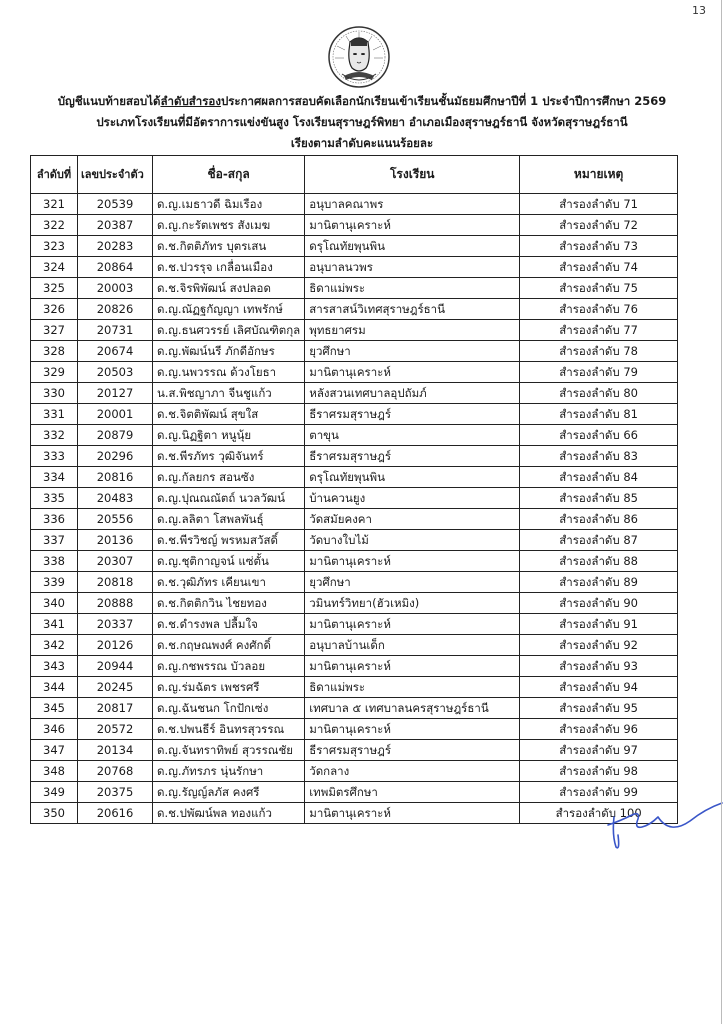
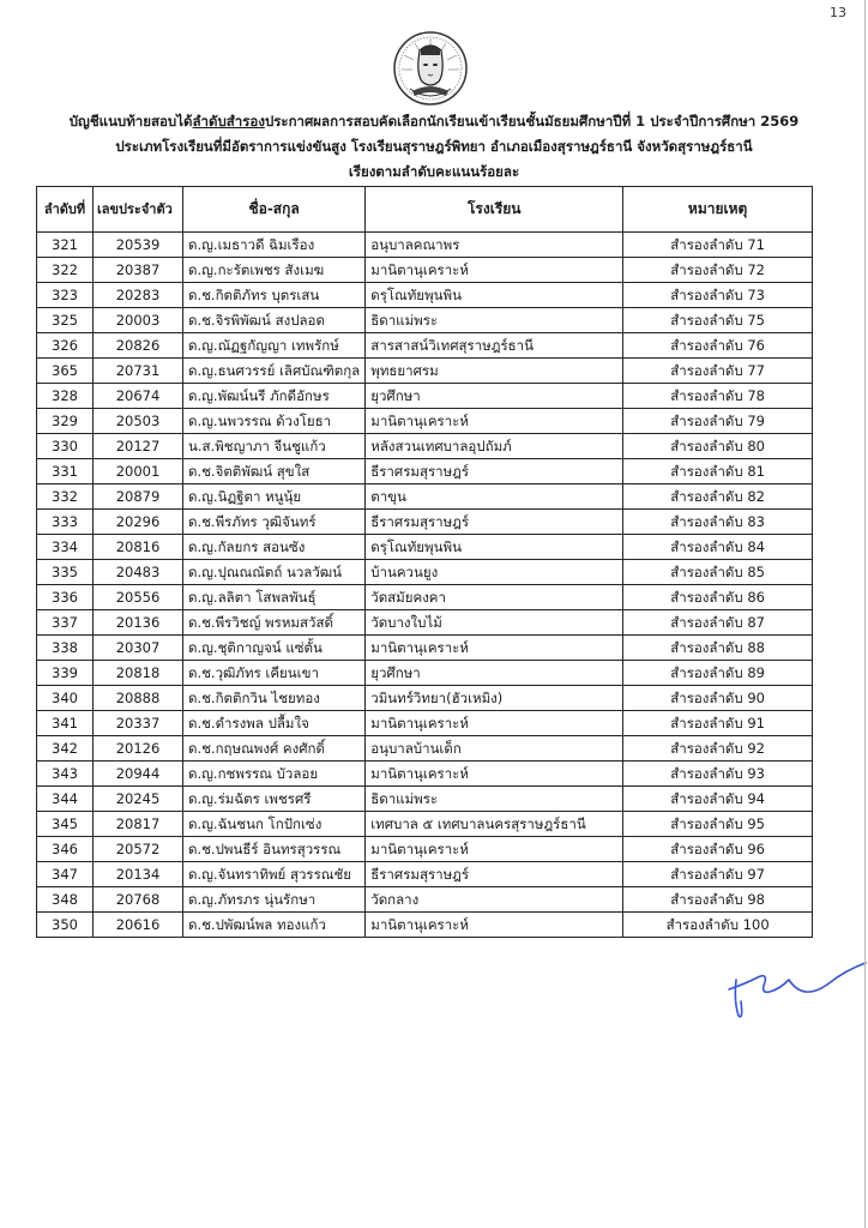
  13
  บัญชีแนบท้ายสอบได้ลำดับสำรองประกาศผลการสอบคัดเลือกนักเรียนเข้าเรียนชั้นมัธยมศึกษาปีที่ 1 ประจำปีการศึกษา 2569
  ประเภทโรงเรียนที่มีอัตราการแข่งขันสูง โรงเรียนสุราษฎร์พิทยา อำเภอเมืองสุราษฎร์ธานี จังหวัดสุราษฎร์ธานี
  เรียงตามลำดับคะแนนร้อยละ
  ลำดับที่	เลขประจำตัว	ชื่อ-สกุล	โรงเรียน	หมายเหตุ
  321	20539	ด.ญ.เมธาวดี ฉิมเรือง	อนุบาลคณาพร	สำรองลำดับ 71
  322	20387	ด.ญ.กะรัตเพชร สังเมฆ	มานิตานุเคราะห์	สำรองลำดับ 72
  323	20283	ด.ช.กิตติภัทร บุตรเสน	ดรุโณทัยพุนพิน	สำรองลำดับ 73
- 324	20864	ด.ช.ปวรรุจ เกลื่อนเมือง	อนุบาลนวพร	สำรองลำดับ 74
  325	20003	ด.ช.จิรพิพัฒน์ สงปลอด	ธิดาแม่พระ	สำรองลำดับ 75
  326	20826	ด.ญ.ณัฏฐกัญญา เทพรักษ์	สารสาสน์วิเทศสุราษฎร์ธานี	สำรองลำดับ 76
- 327	20731	ด.ญ.ธนศวรรย์ เลิศบัณฑิตกุล	พุทธยาศรม	สำรองลำดับ 77
+ 365	20731	ด.ญ.ธนศวรรย์ เลิศบัณฑิตกุล	พุทธยาศรม	สำรองลำดับ 77
  328	20674	ด.ญ.พัฒน์นรี ภักดีอักษร	ยุวศึกษา	สำรองลำดับ 78
  329	20503	ด.ญ.นพวรรณ ด้วงโยธา	มานิตานุเคราะห์	สำรองลำดับ 79
  330	20127	น.ส.พิชญาภา จีนชูแก้ว	หลังสวนเทศบาลอุปถัมภ์	สำรองลำดับ 80
  331	20001	ด.ช.จิตติพัฒน์ สุขใส	ธีราศรมสุราษฎร์	สำรองลำดับ 81
- 332	20879	ด.ญ.นิฏฐิตา หนูนุ้ย	ตาขุน	สำรองลำดับ 66
+ 332	20879	ด.ญ.นิฏฐิตา หนูนุ้ย	ตาขุน	สำรองลำดับ 82
  333	20296	ด.ช.พีรภัทร วุฒิจันทร์	ธีราศรมสุราษฎร์	สำรองลำดับ 83
  334	20816	ด.ญ.กัลยกร สอนซัง	ดรุโณทัยพุนพิน	สำรองลำดับ 84
  335	20483	ด.ญ.ปุณณณัตถ์ นวลวัฒน์	บ้านควนยูง	สำรองลำดับ 85
  336	20556	ด.ญ.ลลิตา โสพลพันธุ์	วัดสมัยคงคา	สำรองลำดับ 86
  337	20136	ด.ช.พีรวิชญ์ พรหมสวัสดิ์	วัดบางใบไม้	สำรองลำดับ 87
  338	20307	ด.ญ.ชุติกาญจน์ แซ่ตั้น	มานิตานุเคราะห์	สำรองลำดับ 88
  339	20818	ด.ช.วุฒิภัทร เคียนเขา	ยุวศึกษา	สำรองลำดับ 89
  340	20888	ด.ช.กิตติกวิน ไชยทอง	วมินทร์วิทยา(ฮัวเหมิง)	สำรองลำดับ 90
  341	20337	ด.ช.ดำรงพล ปลื้มใจ	มานิตานุเคราะห์	สำรองลำดับ 91
  342	20126	ด.ช.กฤษณพงศ์ คงศักดิ์	อนุบาลบ้านเด็ก	สำรองลำดับ 92
  343	20944	ด.ญ.กชพรรณ บัวลอย	มานิตานุเคราะห์	สำรองลำดับ 93
  344	20245	ด.ญ.ร่มฉัตร เพชรศรี	ธิดาแม่พระ	สำรองลำดับ 94
  345	20817	ด.ญ.ฉันชนก โกปักเซ่ง	เทศบาล ๕ เทศบาลนครสุราษฎร์ธานี	สำรองลำดับ 95
  346	20572	ด.ช.ปพนธีร์ อินทรสุวรรณ	มานิตานุเคราะห์	สำรองลำดับ 96
  347	20134	ด.ญ.จันทราทิพย์ สุวรรณชัย	ธีราศรมสุราษฎร์	สำรองลำดับ 97
  348	20768	ด.ญ.ภัทรภร นุ่นรักษา	วัดกลาง	สำรองลำดับ 98
- 349	20375	ด.ญ.รัญญ์ลภัส คงศรี	เทพมิตรศึกษา	สำรองลำดับ 99
  350	20616	ด.ช.ปพัฒน์พล ทองแก้ว	มานิตานุเคราะห์	สำรองลำดับ 100
